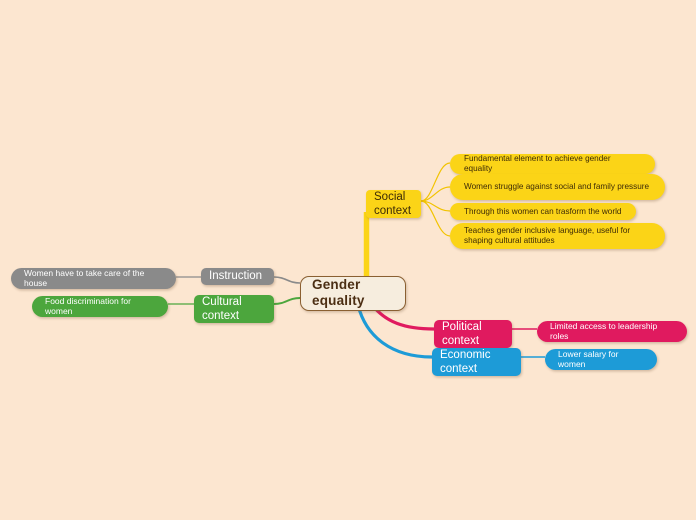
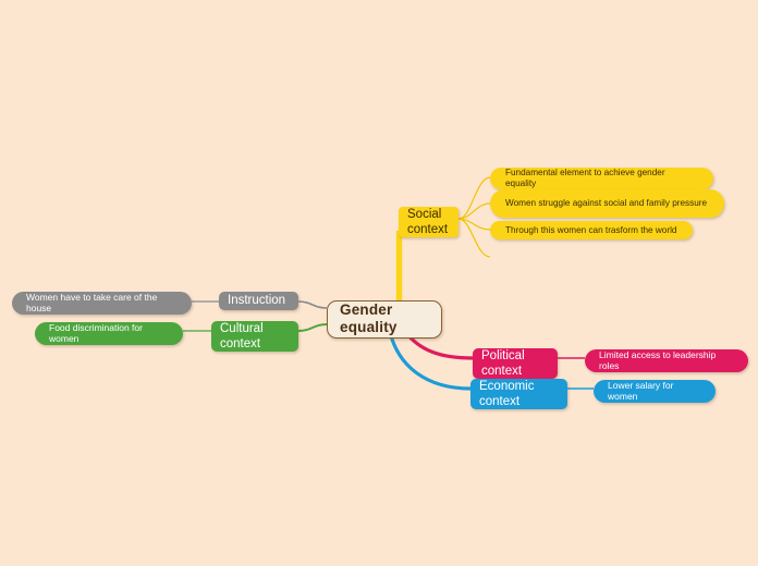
  Gender equality
  Social context
  Fundamental element to achieve gender equality
  Women struggle against social and family pressure
  Through this women can trasform the world
- Teaches gender inclusive language, useful for shaping cultural attitudes
  Instruction
  Women have to take care of the house
  Cultural context
  Food discrimination for women
  Political context
  Limited access to leadership roles
  Economic context
  Lower salary for women
